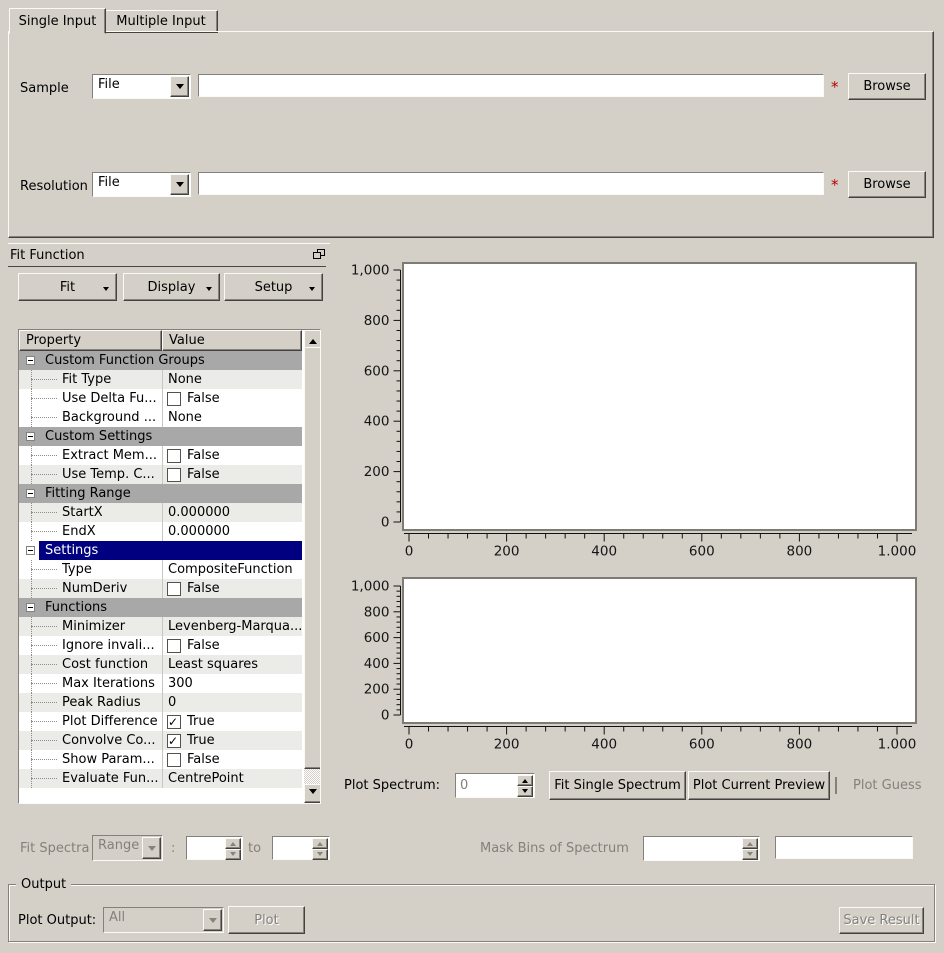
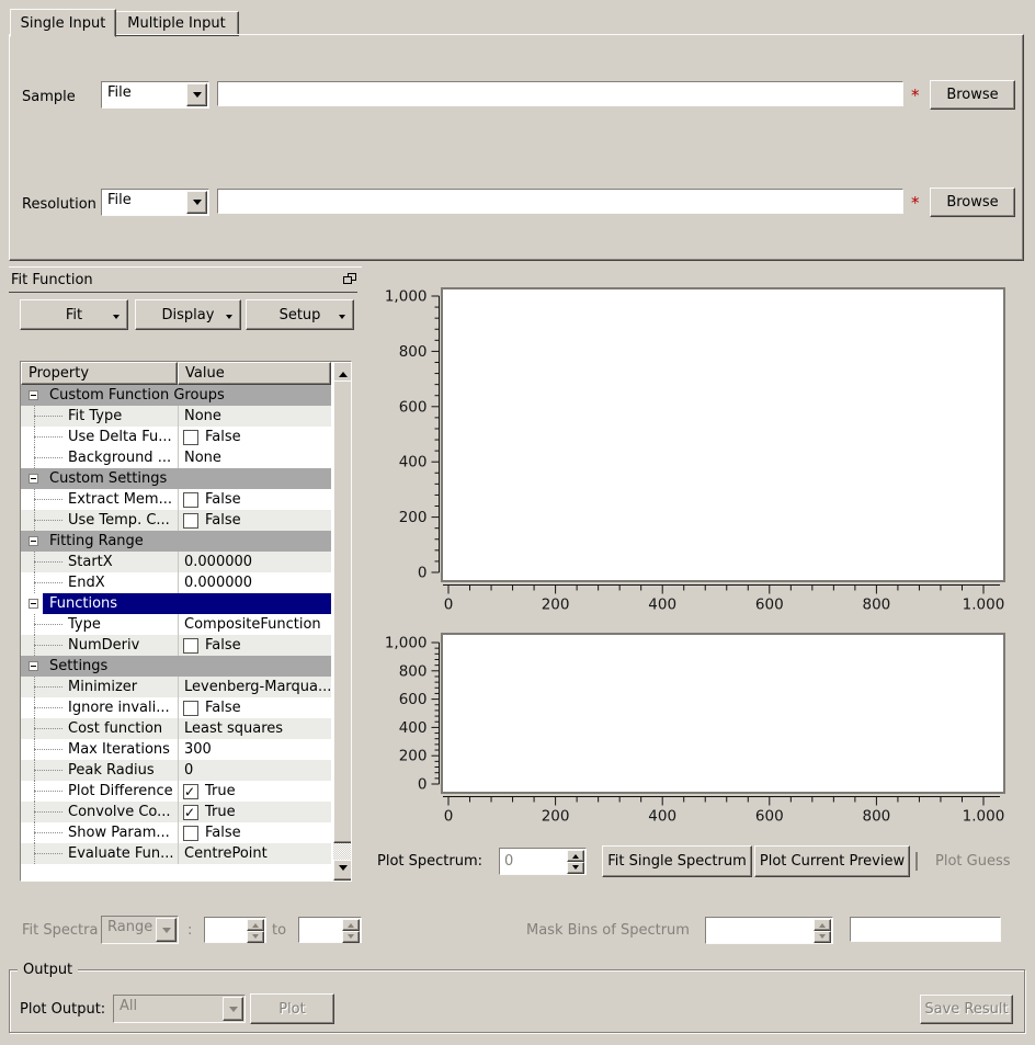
  Single Input
  Multiple Input
  Sample
  File
  *
  Browse
  Resolution
  File
  *
  Browse
  Fit Function
  Fit
  Display
  Setup
  Property
  Value
  Custom Function Groups
  Fit Type
  None
  Use Delta Fu...
  False
  Background ...
  None
  Custom Settings
  Extract Mem...
  False
  Use Temp. C...
  False
  Fitting Range
  StartX
  0.000000
  EndX
  0.000000
- Settings
+ Functions
  Type
  CompositeFunction
  NumDeriv
  False
- Functions
+ Settings
  Minimizer
  Levenberg-Marqua...
  Ignore invali...
  False
  Cost function
  Least squares
  Max Iterations
  300
  Peak Radius
  0
  Plot Difference
  True
  Convolve Co...
  True
  Show Param...
  False
  Evaluate Fun...
  CentrePoint
  0
  200
  400
  600
  800
  1,000
  0
  200
  400
  600
  800
  1.000
  0
  200
  400
  600
  800
  1,000
  0
  200
  400
  600
  800
  1.000
  Plot Spectrum:
  0
  Fit Single Spectrum
  Plot Current Preview
  Plot Guess
  Fit Spectra
  Range
  :
  to
  Mask Bins of Spectrum
  Output
  Plot Output:
  All
  Plot
  Save Result
